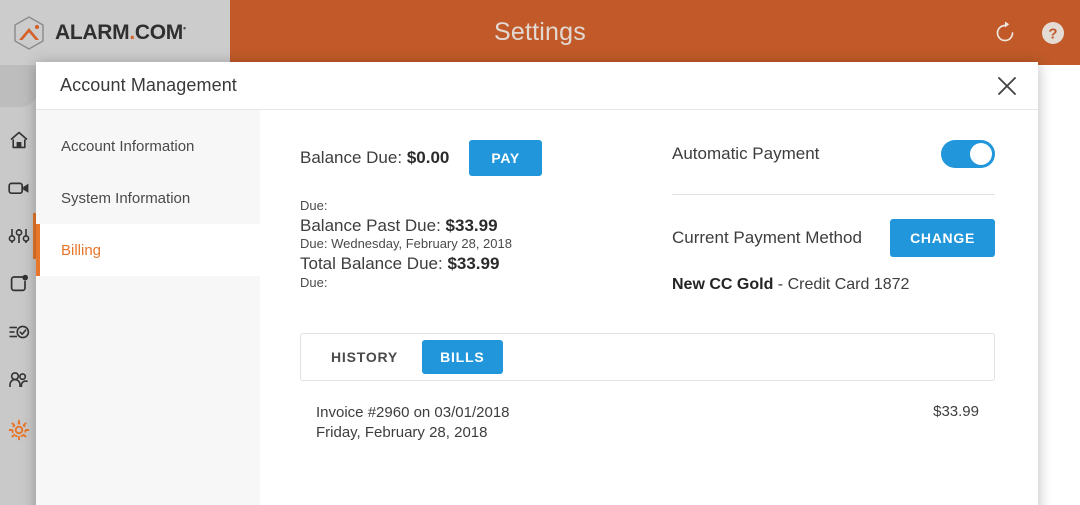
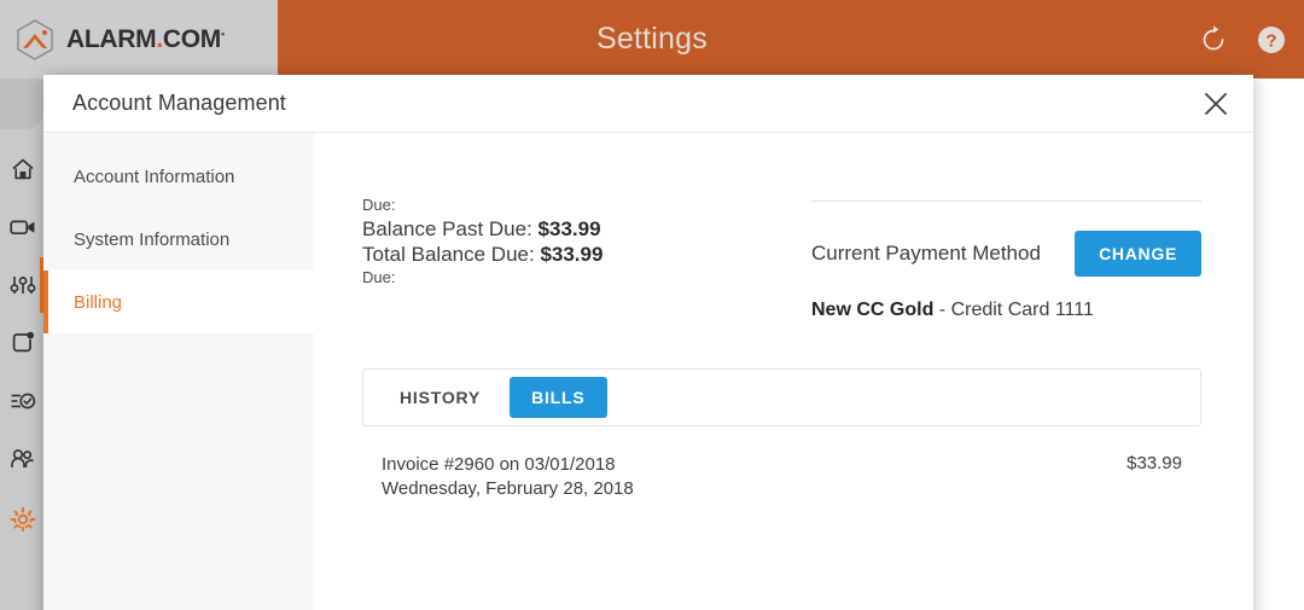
  Settings
  ALARM.COM•
  ?
  Account Management
  Account Information
  System Information
  Billing
- Balance Due: $0.00
- PAY
  Due:
  Balance Past Due: $33.99
- Due: Wednesday, February 28, 2018
  Total Balance Due: $33.99
  Due:
- Automatic Payment
  Current Payment Method
  CHANGE
- New CC Gold - Credit Card 1872
+ New CC Gold - Credit Card 1111
  HISTORY
  BILLS
  Invoice #2960 on 03/01/2018
- Friday, February 28, 2018
+ Wednesday, February 28, 2018
  $33.99
